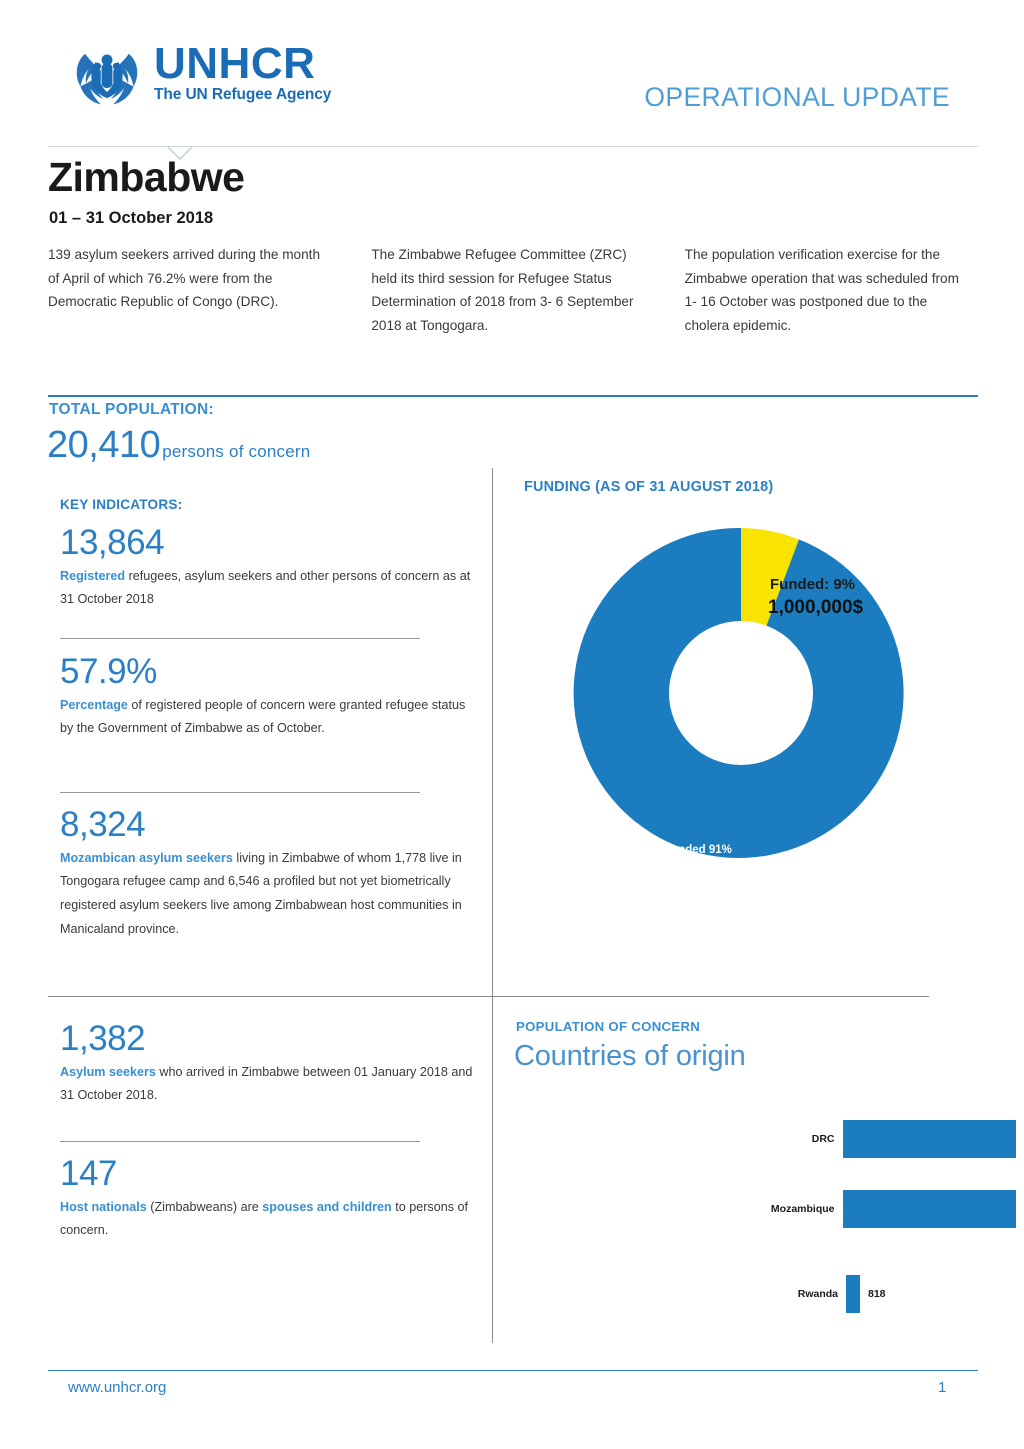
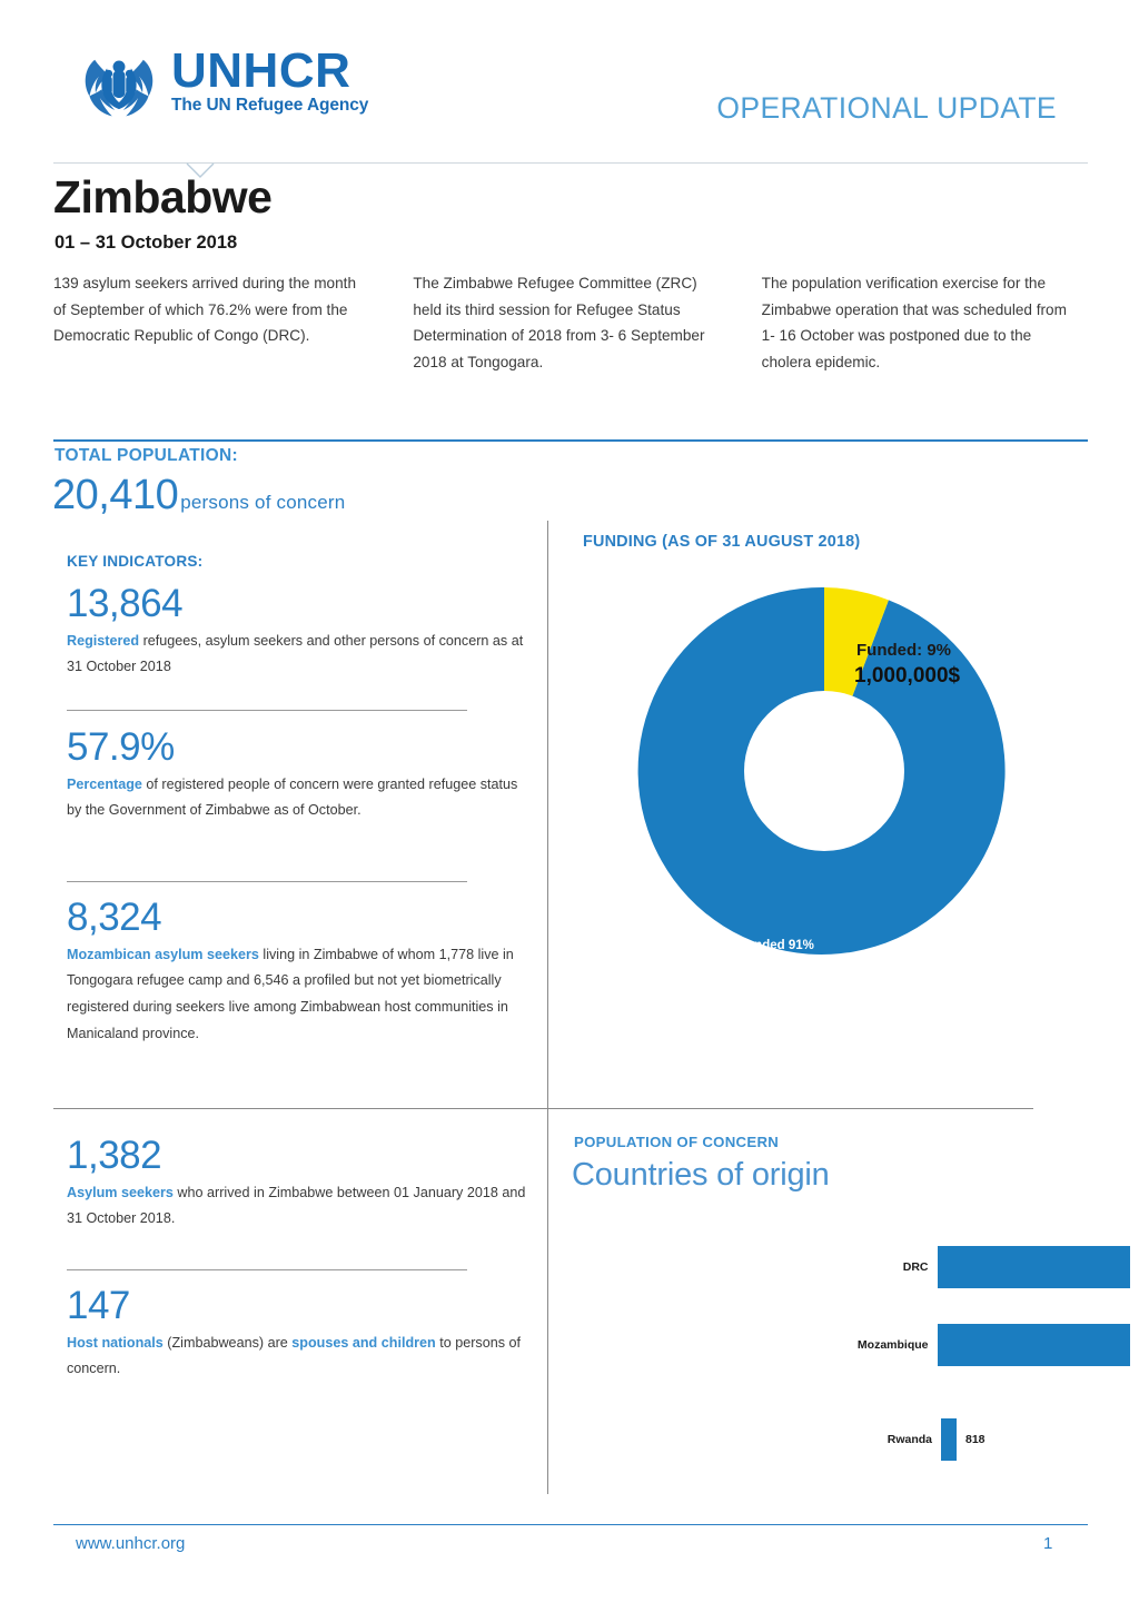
  UNHCR
  The UN Refugee Agency
  OPERATIONAL UPDATE
  Zimbabwe
  01 – 31 October 2018
- 139 asylum seekers arrived during the month of April of which 76.2% were from the Democratic Republic of Congo (DRC).
+ 139 asylum seekers arrived during the month of September of which 76.2% were from the Democratic Republic of Congo (DRC).
  The Zimbabwe Refugee Committee (ZRC) held its third session for Refugee Status Determination of 2018 from 3- 6 September 2018 at Tongogara.
  The population verification exercise for the Zimbabwe operation that was scheduled from 1- 16 October was postponed due to the cholera epidemic.
  TOTAL POPULATION:
  20,410
  persons of concern
  KEY INDICATORS:
  13,864
  Registered refugees, asylum seekers and other persons of concern as at 31 October 2018
  57.9%
  Percentage of registered people of concern were granted refugee status by the Government of Zimbabwe as of October.
  8,324
- Mozambican asylum seekers living in Zimbabwe of whom 1,778 live in Tongogara refugee camp and 6,546 a profiled but not yet biometrically registered asylum seekers live among Zimbabwean host communities in Manicaland province.
+ Mozambican asylum seekers living in Zimbabwe of whom 1,778 live in Tongogara refugee camp and 6,546 a profiled but not yet biometrically registered during seekers live among Zimbabwean host communities in Manicaland province.
  1,382
  Asylum seekers who arrived in Zimbabwe between 01 January 2018 and 31 October 2018.
  147
  Host nationals (Zimbabweans) are spouses and children to persons of concern.
  FUNDING (AS OF 31 AUGUST 2018)
  Funded: 9%
  1,000,000$
  Unfunded 91%
  POPULATION OF CONCERN
  Countries of origin
  DRC
  Mozambique
  Rwanda
  818
  www.unhcr.org
  1
